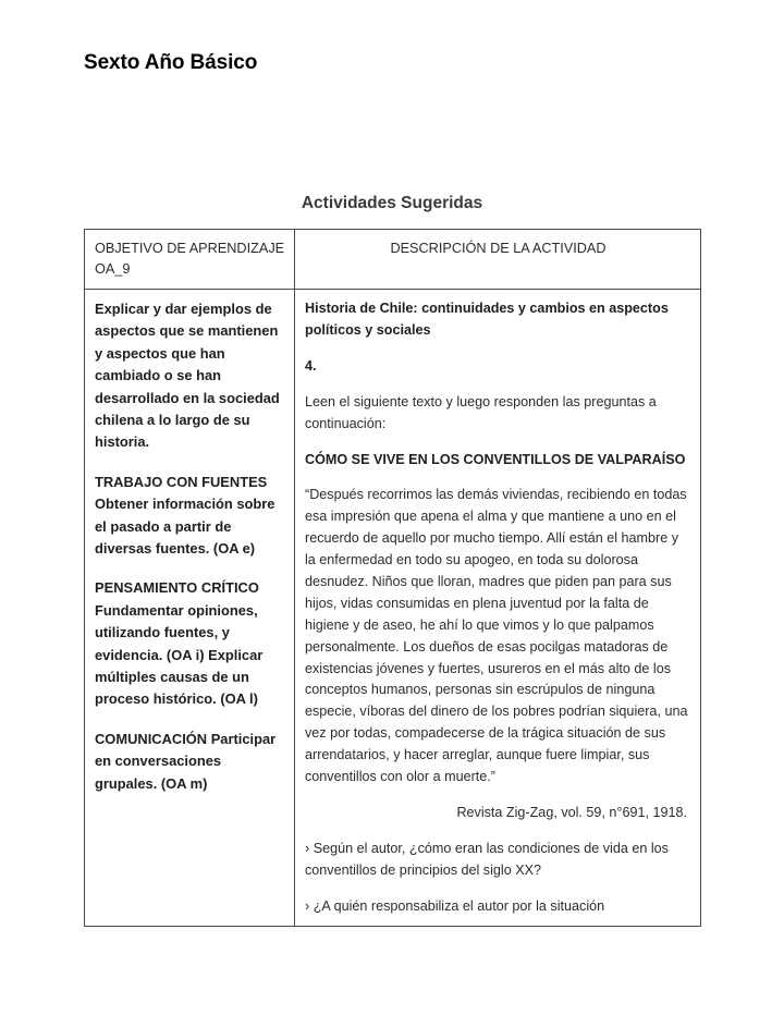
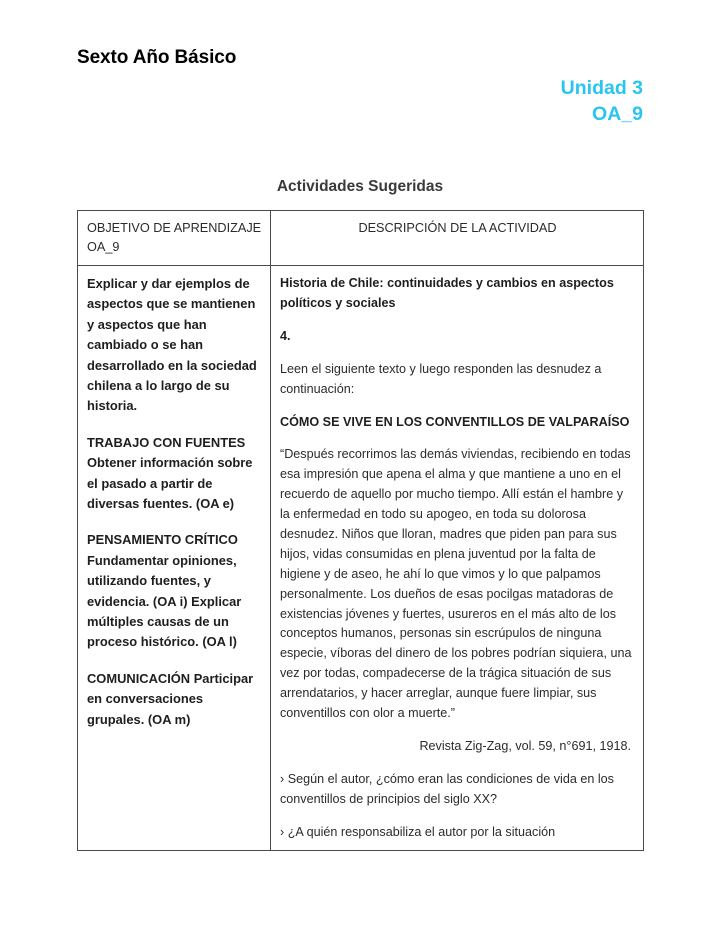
  Sexto Año Básico
+ Unidad 3
+ OA_9
  Actividades Sugeridas
  OBJETIVO DE APRENDIZAJE OA_9	DESCRIPCIÓN DE LA ACTIVIDAD
- Explicar y dar ejemplos de aspectos que se mantienen y aspectos que han cambiado o se han desarrollado en la sociedad chilena a lo largo de su historia. TRABAJO CON FUENTES Obtener información sobre el pasado a partir de diversas fuentes. (OA e) PENSAMIENTO CRÍTICO Fundamentar opiniones, utilizando fuentes, y evidencia. (OA i) Explicar múltiples causas de un proceso histórico. (OA l) COMUNICACIÓN Participar en conversaciones grupales. (OA m)	Historia de Chile: continuidades y cambios en aspectos políticos y sociales 4. Leen el siguiente texto y luego responden las preguntas a continuación: CÓMO SE VIVE EN LOS CONVENTILLOS DE VALPARAÍSO “Después recorrimos las demás viviendas, recibiendo en todas esa impresión que apena el alma y que mantiene a uno en el recuerdo de aquello por mucho tiempo. Allí están el hambre y la enfermedad en todo su apogeo, en toda su dolorosa desnudez. Niños que lloran, madres que piden pan para sus hijos, vidas consumidas en plena juventud por la falta de higiene y de aseo, he ahí lo que vimos y lo que palpamos personalmente. Los dueños de esas pocilgas matadoras de existencias jóvenes y fuertes, usureros en el más alto de los conceptos humanos, personas sin escrúpulos de ninguna especie, víboras del dinero de los pobres podrían siquiera, una vez por todas, compadecerse de la trágica situación de sus arrendatarios, y hacer arreglar, aunque fuere limpiar, sus conventillos con olor a muerte.” Revista Zig-Zag, vol. 59, n°691, 1918. › Según el autor, ¿cómo eran las condiciones de vida en los conventillos de principios del siglo XX? › ¿A quién responsabiliza el autor por la situación
+ Explicar y dar ejemplos de aspectos que se mantienen y aspectos que han cambiado o se han desarrollado en la sociedad chilena a lo largo de su historia. TRABAJO CON FUENTES Obtener información sobre el pasado a partir de diversas fuentes. (OA e) PENSAMIENTO CRÍTICO Fundamentar opiniones, utilizando fuentes, y evidencia. (OA i) Explicar múltiples causas de un proceso histórico. (OA l) COMUNICACIÓN Participar en conversaciones grupales. (OA m)	Historia de Chile: continuidades y cambios en aspectos políticos y sociales 4. Leen el siguiente texto y luego responden las desnudez a continuación: CÓMO SE VIVE EN LOS CONVENTILLOS DE VALPARAÍSO “Después recorrimos las demás viviendas, recibiendo en todas esa impresión que apena el alma y que mantiene a uno en el recuerdo de aquello por mucho tiempo. Allí están el hambre y la enfermedad en todo su apogeo, en toda su dolorosa desnudez. Niños que lloran, madres que piden pan para sus hijos, vidas consumidas en plena juventud por la falta de higiene y de aseo, he ahí lo que vimos y lo que palpamos personalmente. Los dueños de esas pocilgas matadoras de existencias jóvenes y fuertes, usureros en el más alto de los conceptos humanos, personas sin escrúpulos de ninguna especie, víboras del dinero de los pobres podrían siquiera, una vez por todas, compadecerse de la trágica situación de sus arrendatarios, y hacer arreglar, aunque fuere limpiar, sus conventillos con olor a muerte.” Revista Zig-Zag, vol. 59, n°691, 1918. › Según el autor, ¿cómo eran las condiciones de vida en los conventillos de principios del siglo XX? › ¿A quién responsabiliza el autor por la situación
